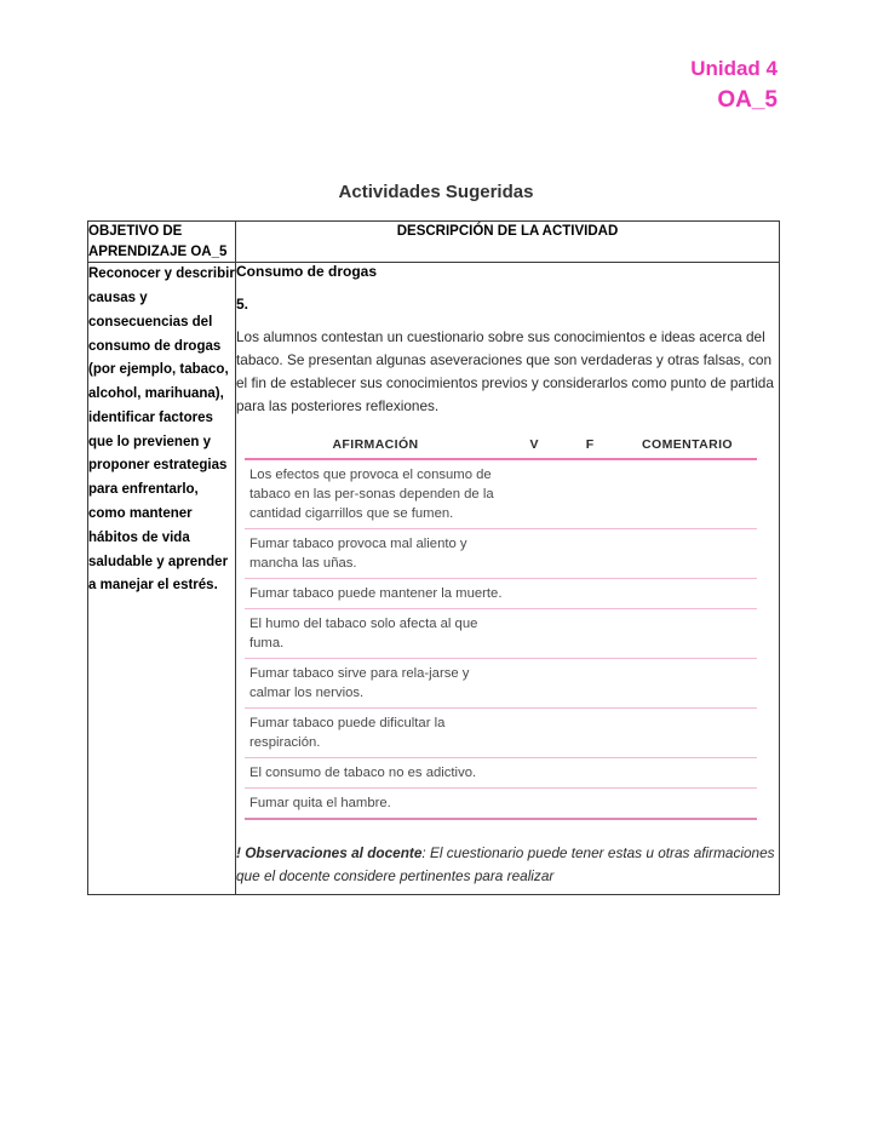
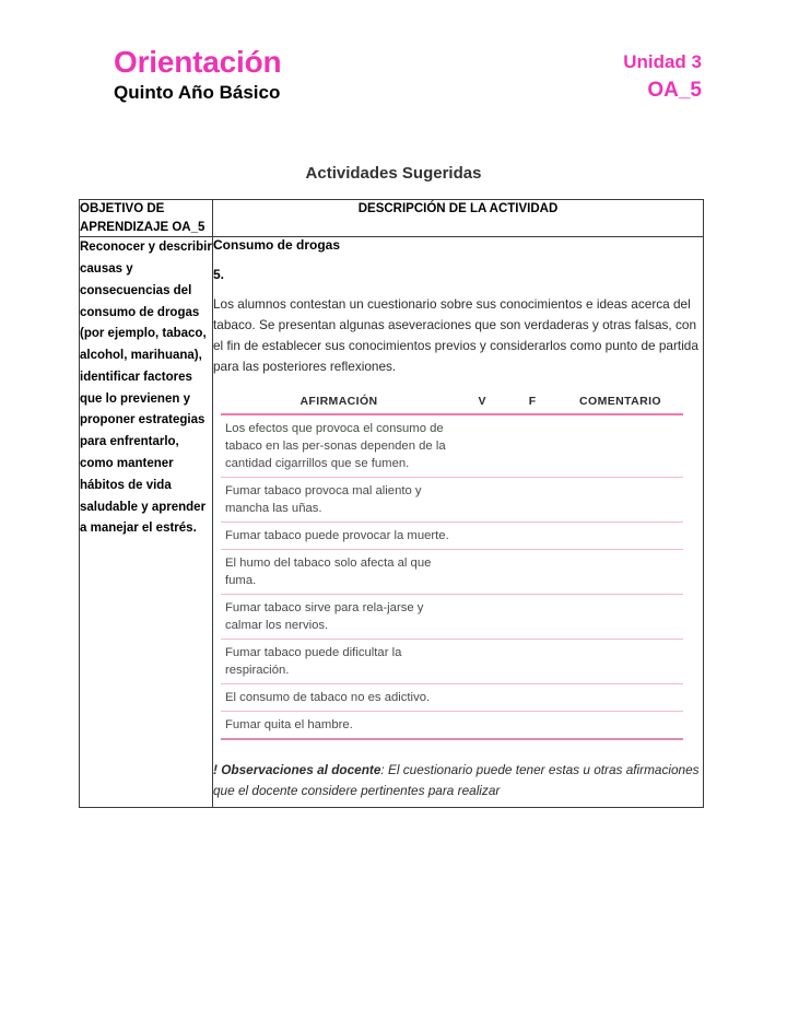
+ Orientación
+ Quinto Año Básico
- Unidad 4
+ Unidad 3
  OA_5
  Actividades Sugeridas
  OBJETIVO DE APRENDIZAJE OA_5	DESCRIPCIÓN DE LA ACTIVIDAD
- Reconocer y describir causas y consecuencias del consumo de drogas (por ejemplo, tabaco, alcohol, marihuana), identificar factores que lo previenen y proponer estrategias para enfrentarlo, como mantener hábitos de vida saludable y aprender a manejar el estrés.	Consumo de drogas 5. Los alumnos contestan un cuestionario sobre sus conocimientos e ideas acerca del tabaco. Se presentan algunas aseveraciones que son verdaderas y otras falsas, con el fin de establecer sus conocimientos previos y considerarlos como punto de partida para las posteriores reflexiones. AFIRMACIÓN V F COMENTARIO Los efectos que provoca el consumo de tabaco en las per-​sonas dependen de la cantidad cigarrillos que se fumen.Fumar tabaco provoca mal aliento y mancha las uñas.Fumar tabaco puede mantener la muerte.El humo del tabaco solo afecta al que fuma.Fumar tabaco sirve para rela-​jarse y calmar los nervios.Fumar tabaco puede dificultar la respiración.El consumo de tabaco no es adictivo.Fumar quita el hambre. ! Observaciones al docente: El cuestionario puede tener estas u otras afirmaciones que el docente considere pertinentes para realizar
+ Reconocer y describir causas y consecuencias del consumo de drogas (por ejemplo, tabaco, alcohol, marihuana), identificar factores que lo previenen y proponer estrategias para enfrentarlo, como mantener hábitos de vida saludable y aprender a manejar el estrés.	Consumo de drogas 5. Los alumnos contestan un cuestionario sobre sus conocimientos e ideas acerca del tabaco. Se presentan algunas aseveraciones que son verdaderas y otras falsas, con el fin de establecer sus conocimientos previos y considerarlos como punto de partida para las posteriores reflexiones. AFIRMACIÓN V F COMENTARIO Los efectos que provoca el consumo de tabaco en las per-​sonas dependen de la cantidad cigarrillos que se fumen.Fumar tabaco provoca mal aliento y mancha las uñas.Fumar tabaco puede provocar la muerte.El humo del tabaco solo afecta al que fuma.Fumar tabaco sirve para rela-​jarse y calmar los nervios.Fumar tabaco puede dificultar la respiración.El consumo de tabaco no es adictivo.Fumar quita el hambre. ! Observaciones al docente: El cuestionario puede tener estas u otras afirmaciones que el docente considere pertinentes para realizar
